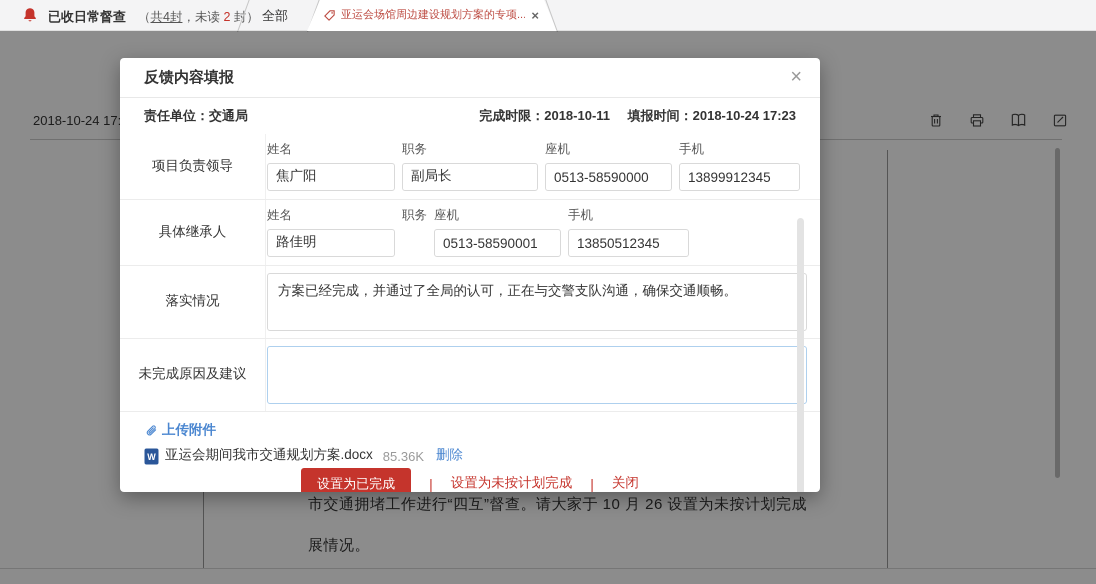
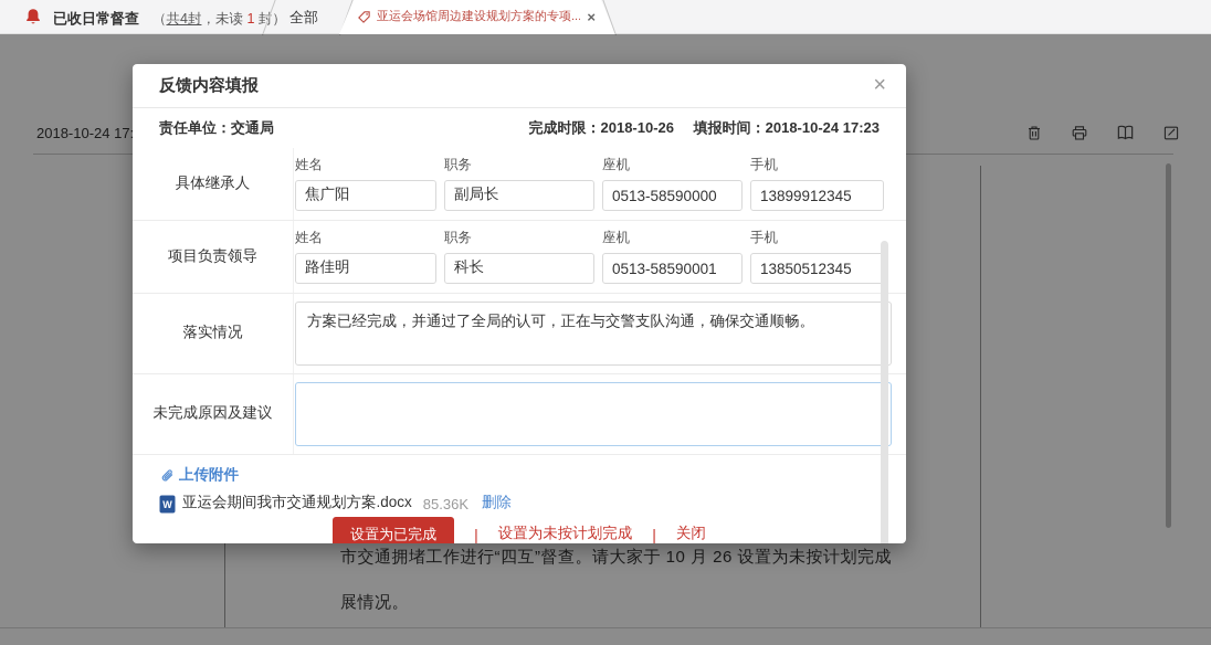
  已收日常督查
- （共4封，未读 2 封）
+ （共4封，未读 1 封）
  全部
  亚运会场馆周边建设规划方案的专项...
  ×
  2018-10-24 17
  市交通拥堵工作进行“四互”督查。请大家于 10 月 26 设置为未按计划完成
  展情况。
  反馈内容填报
  ×
  责任单位：交通局
- 完成时限：2018-10-11 填报时间：2018-10-24 17:23
+ 完成时限：2018-10-26 填报时间：2018-10-24 17:23
- 项目负责领导
+ 具体继承人
  姓名
  焦广阳
  职务
  副局长
  座机
  0513-58590000
  手机
  13899912345
- 具体继承人
+ 项目负责领导
  姓名
  路佳明
  职务
+ 科长
  座机
  0513-58590001
  手机
  13850512345
  落实情况
  方案已经完成，并通过了全局的认可，正在与交警支队沟通，确保交通顺畅。
  未完成原因及建议
  上传附件
  W
  亚运会期间我市交通规划方案.docx
  85.36K
  删除
  设置为已完成
  |
  设置为未按计划完成
  |
  关闭
